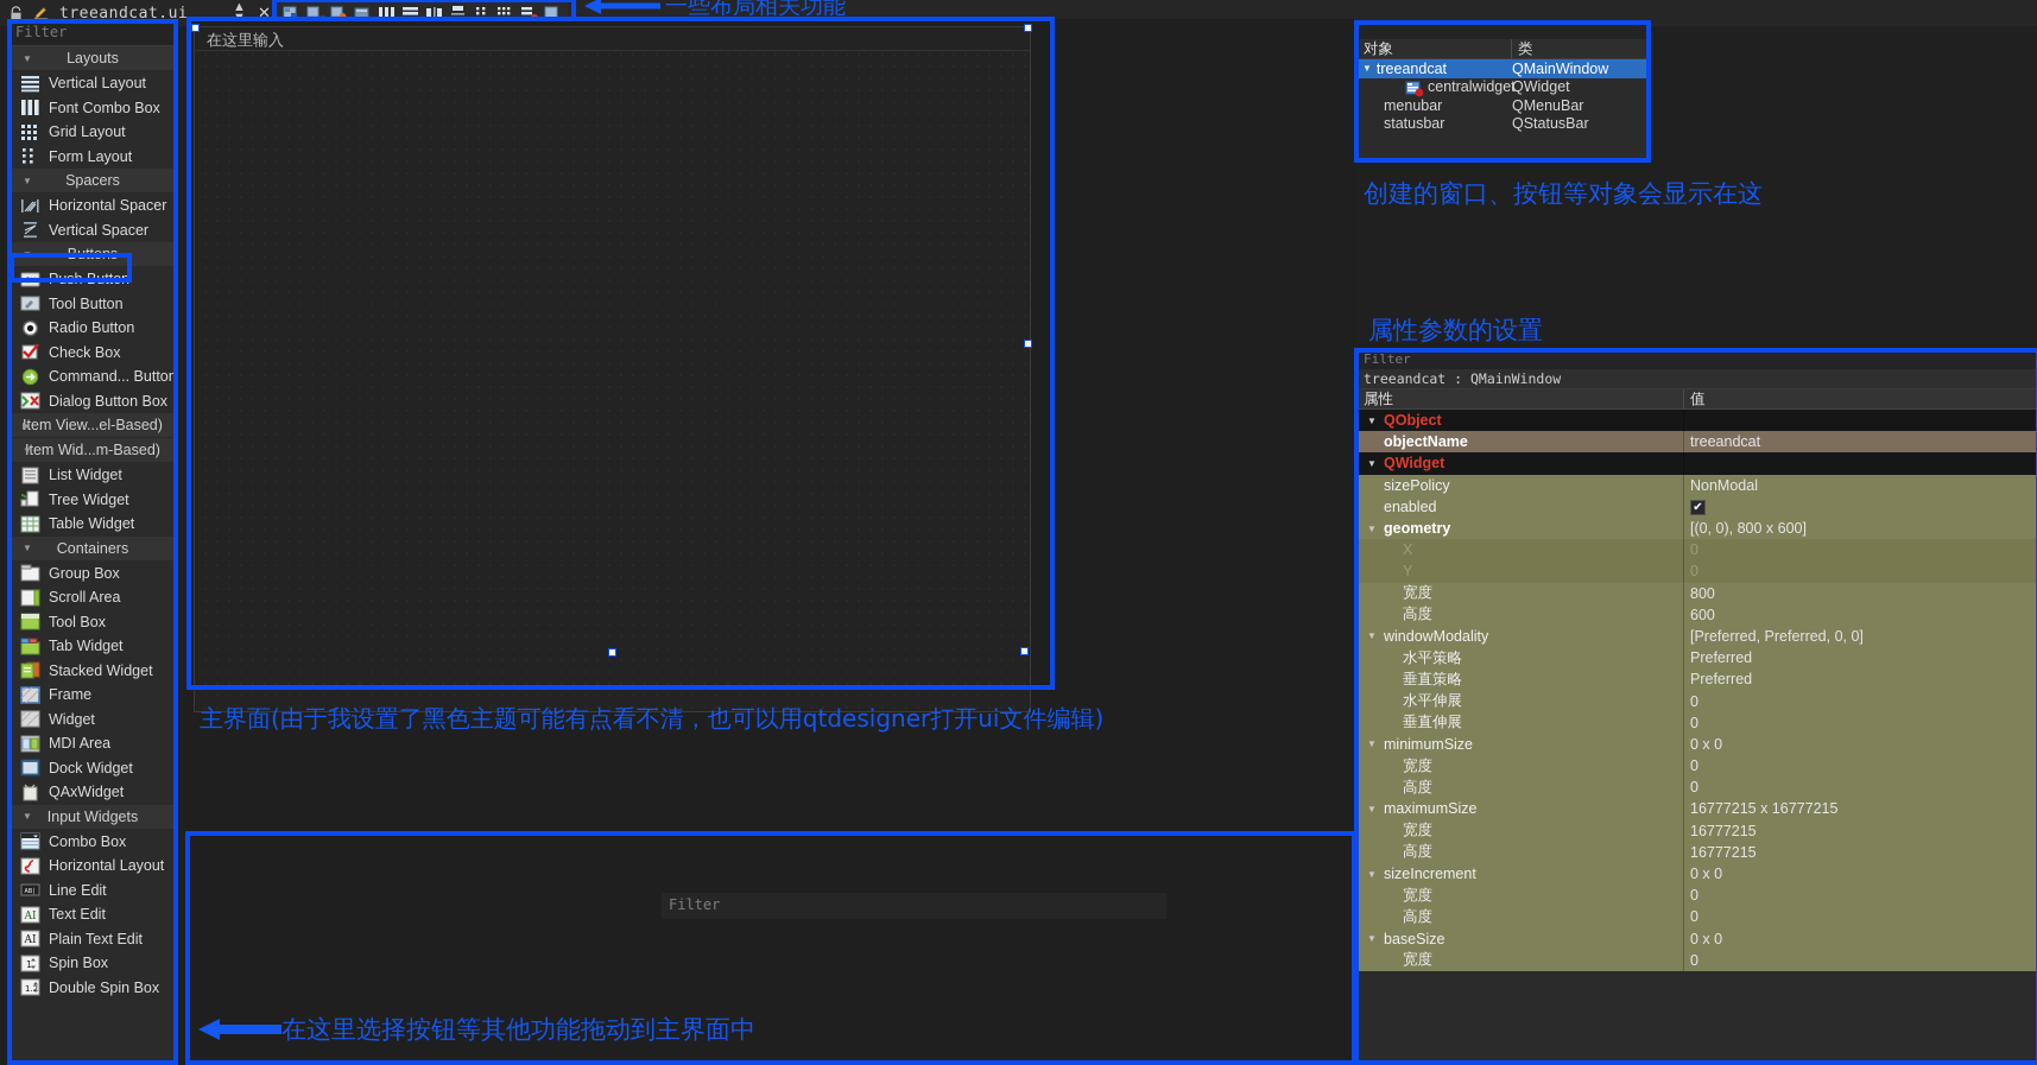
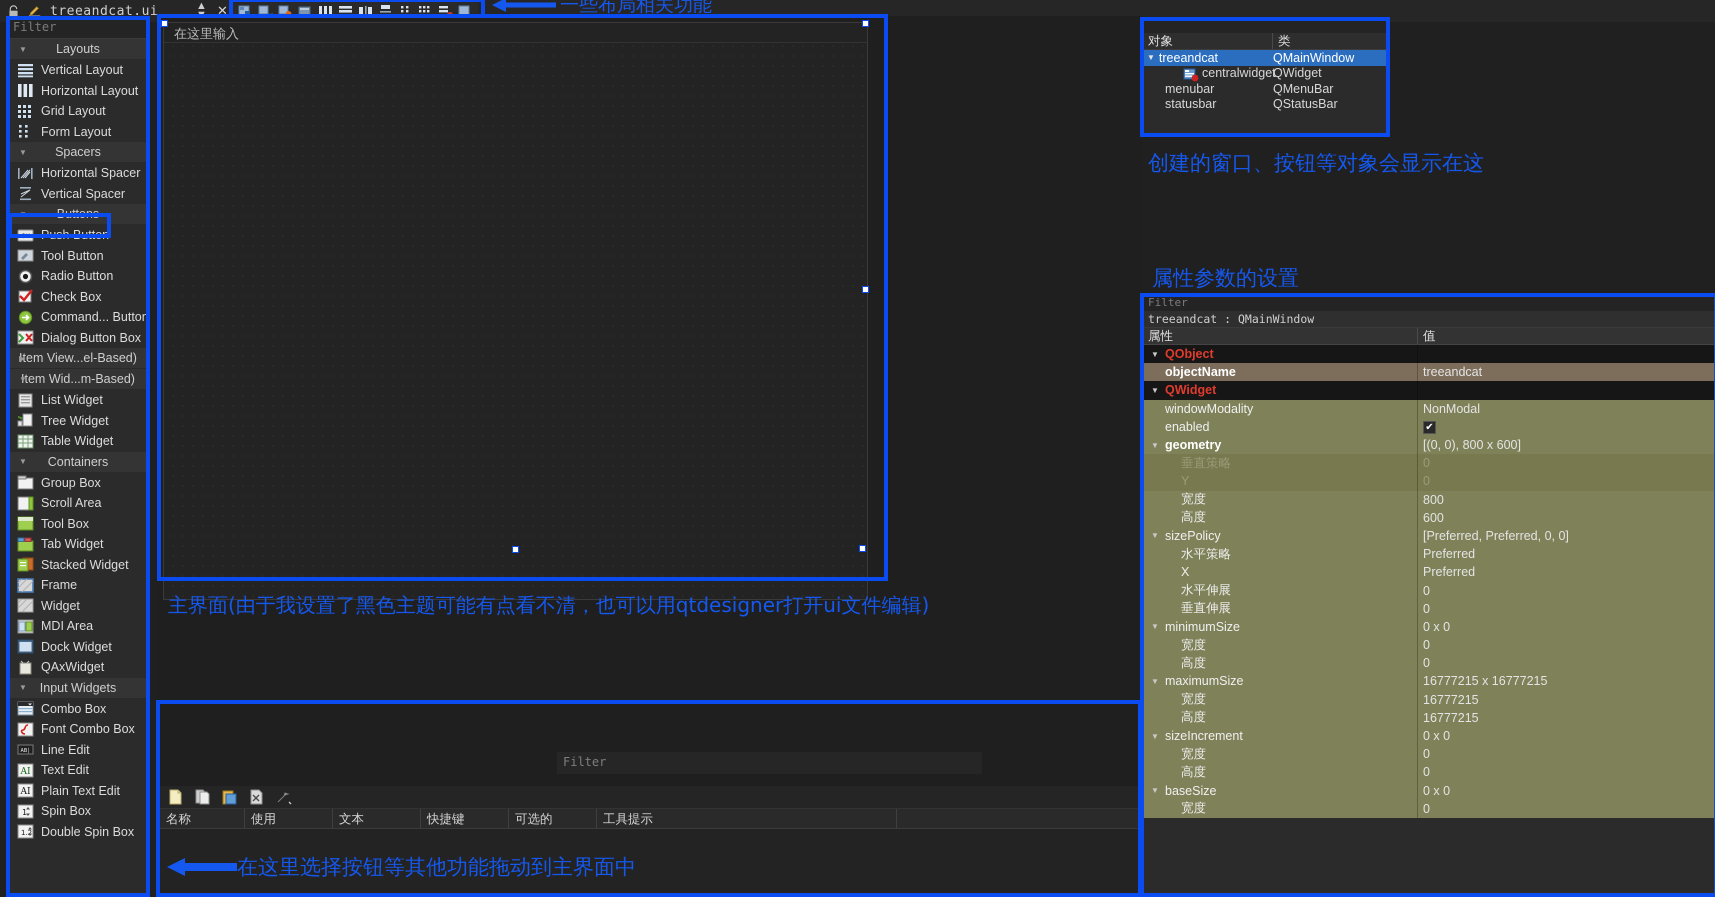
  treeandcat.ui
  ▲
  ▼
  ✕
  一些布局相关功能
  Filter
  ▼
  Layouts
  Vertical Layout
- Font Combo Box
+ Horizontal Layout
  Grid Layout
  Form Layout
  ▼
  Spacers
  Horizontal Spacer
  Vertical Spacer
  ▼
  Buttons
  Push Button
  Tool Button
  Radio Button
  Check Box
  Command... Button
  Dialog Button Box
  ▶
  Item View...el-Based)
  ▼
  Item Wid...m-Based)
  List Widget
  Tree Widget
  Table Widget
  ▼
  Containers
  Group Box
  Scroll Area
  Tool Box
  Tab Widget
  Stacked Widget
  Frame
  Widget
  MDI Area
  Dock Widget
  QAxWidget
  ▼
  Input Widgets
  Combo Box
- Horizontal Layout
+ Font Combo Box
  Line Edit
  AI
  Text Edit
  AI
  Plain Text Edit
  1
  Spin Box
  1.2
  Double Spin Box
  在这里输入
  主界面(由于我设置了黑色主题可能有点看不清，也可以用qtdesigner打开ui文件编辑)
  Filter
+ 名称
+ 使用
+ 文本
+ 快捷键
+ 可选的
+ 工具提示
  在这里选择按钮等其他功能拖动到主界面中
  对象
  类
  ▼
  treeandcat
  QMainWindow
  centralwidget
  QWidget
  menubar
  QMenuBar
  statusbar
  QStatusBar
  创建的窗口、按钮等对象会显示在这
  属性参数的设置
  Filter
  treeandcat : QMainWindow
  属性
  值
  ▼
  QObject
  objectName
  treeandcat
  ▼
  QWidget
- sizePolicy
+ windowModality
  NonModal
  enabled
  ✔
  ▼
  geometry
  [(0, 0), 800 x 600]
- X
+ 垂直策略
  0
  Y
  0
  宽度
  800
  高度
  600
  ▼
- windowModality
+ sizePolicy
  [Preferred, Preferred, 0, 0]
  水平策略
  Preferred
- 垂直策略
+ X
  Preferred
  水平伸展
  0
  垂直伸展
  0
  ▼
  minimumSize
  0 x 0
  宽度
  0
  高度
  0
  ▼
  maximumSize
  16777215 x 16777215
  宽度
  16777215
  高度
  16777215
  ▼
  sizeIncrement
  0 x 0
  宽度
  0
  高度
  0
  ▼
  baseSize
  0 x 0
  宽度
  0
